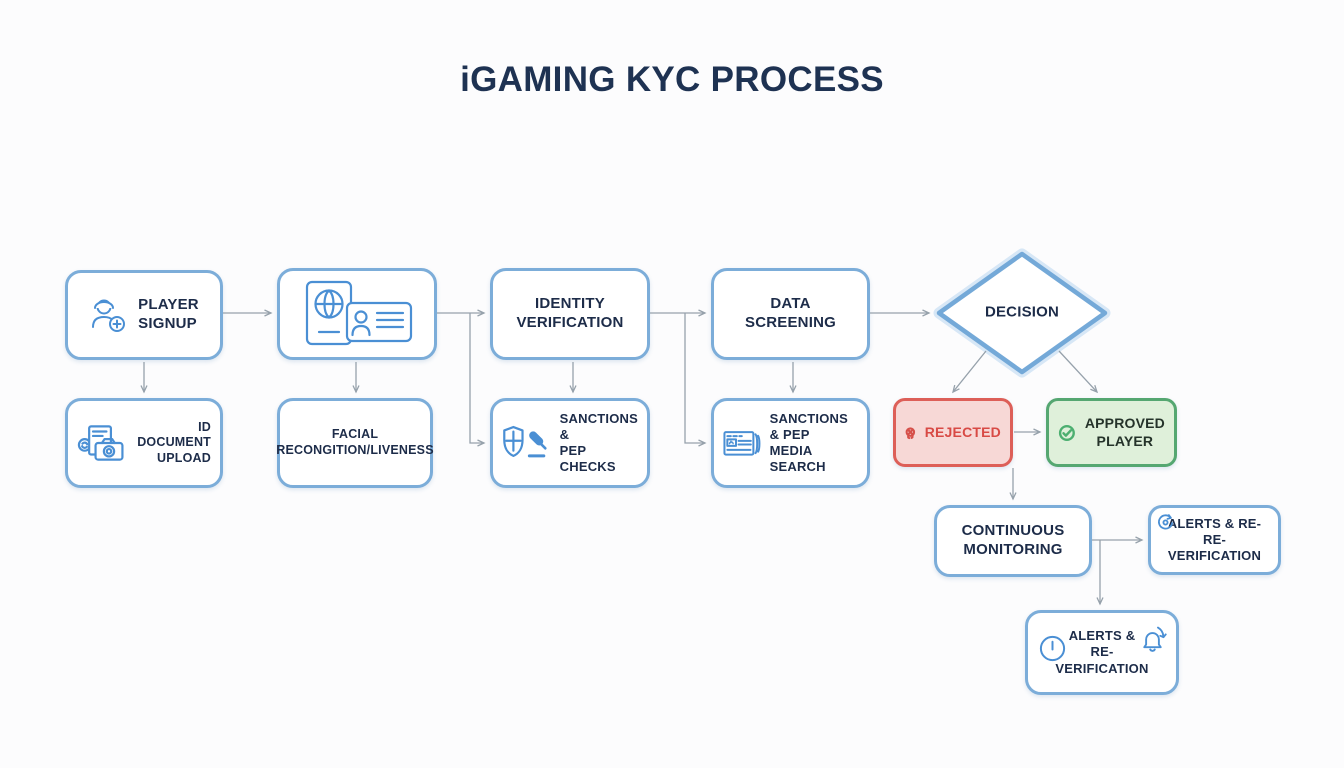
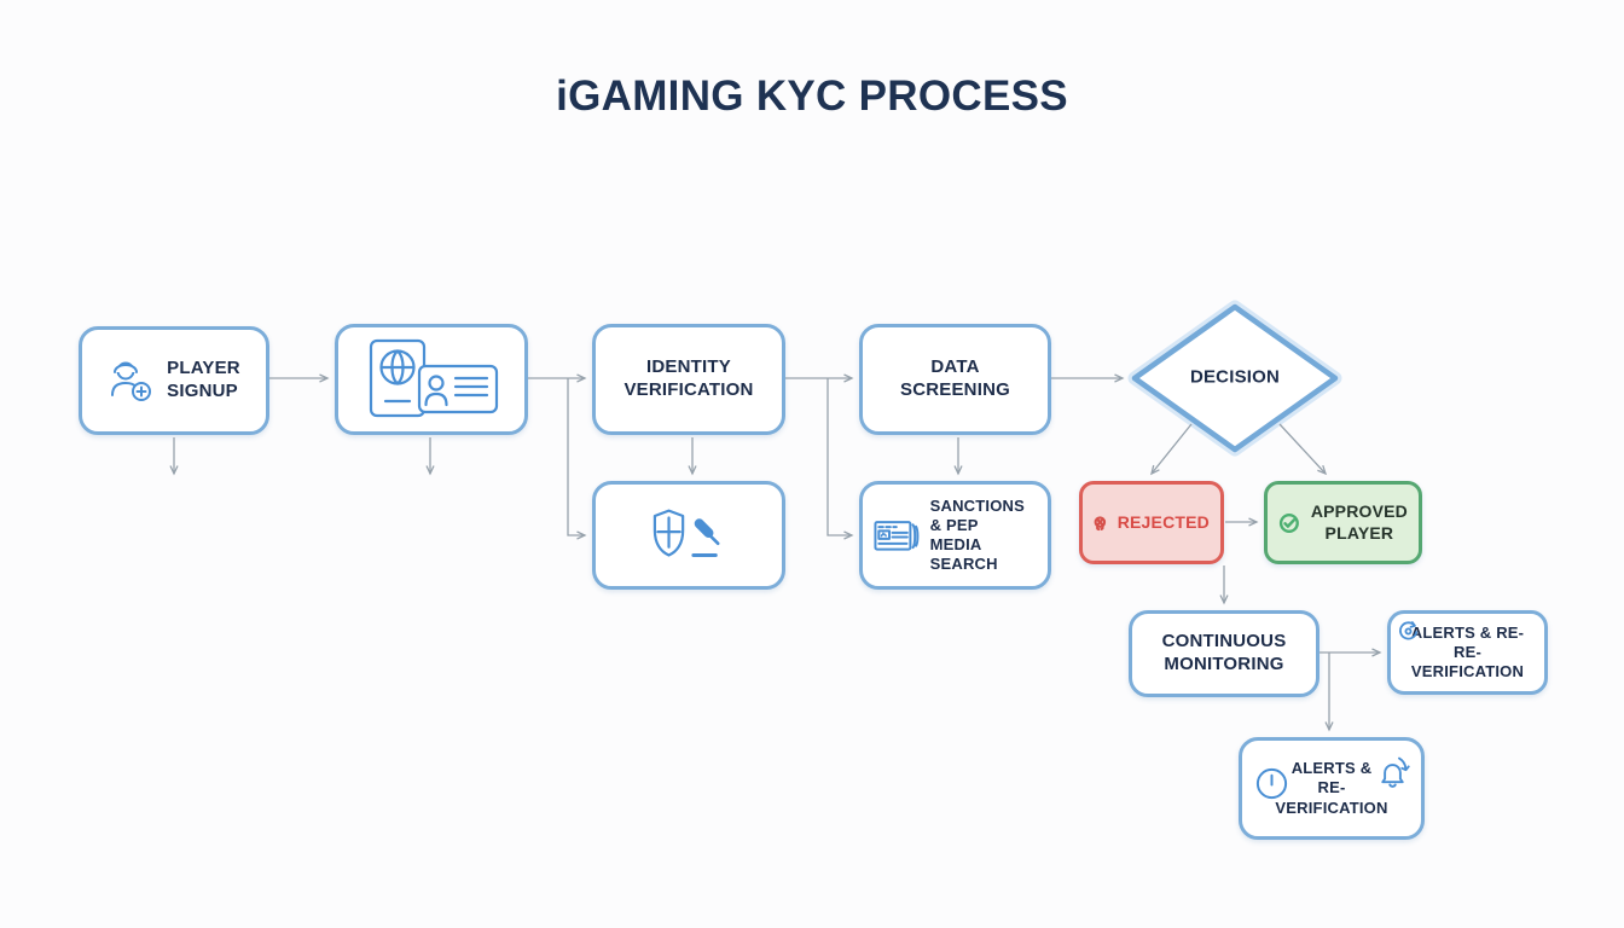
  iGAMING KYC PROCESS
  PLAYER
  SIGNUP
  IDENTITY
  VERIFICATION
  DATA
  SCREENING
  DECISION
- ID DOCUMENT
- UPLOAD
- FACIAL
- RECONGITION/LIVENESS
- SANCTIONS &
- PEP CHECKS
  SANCTIONS & PEP
  MEDIA SEARCH
  REJECTED
  APPROVED
  PLAYER
  CONTINUOUS
  MONITORING
  LERTS & RE-
  RE-VERIFICATION
  ALERTS &
  RE-VERIFICATION
